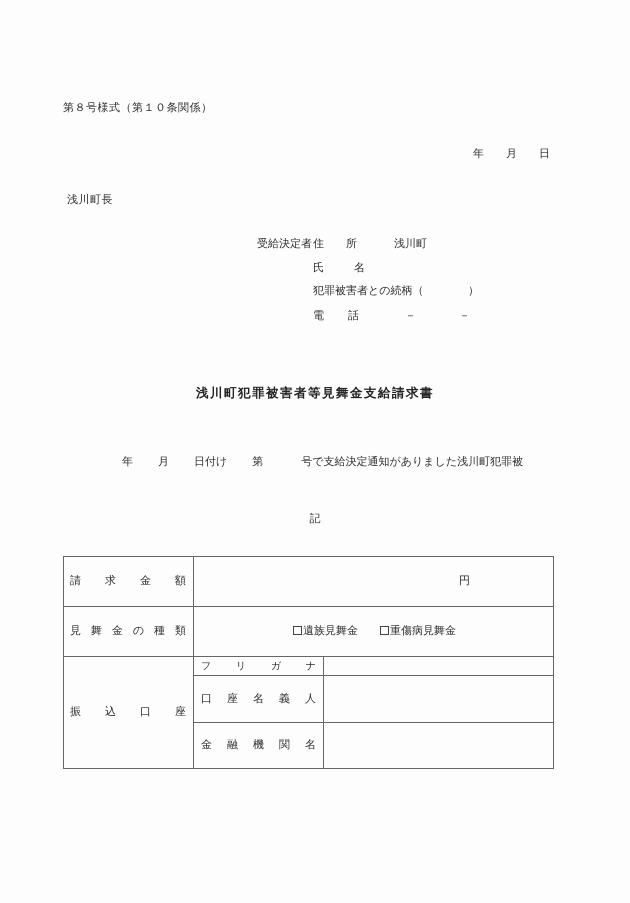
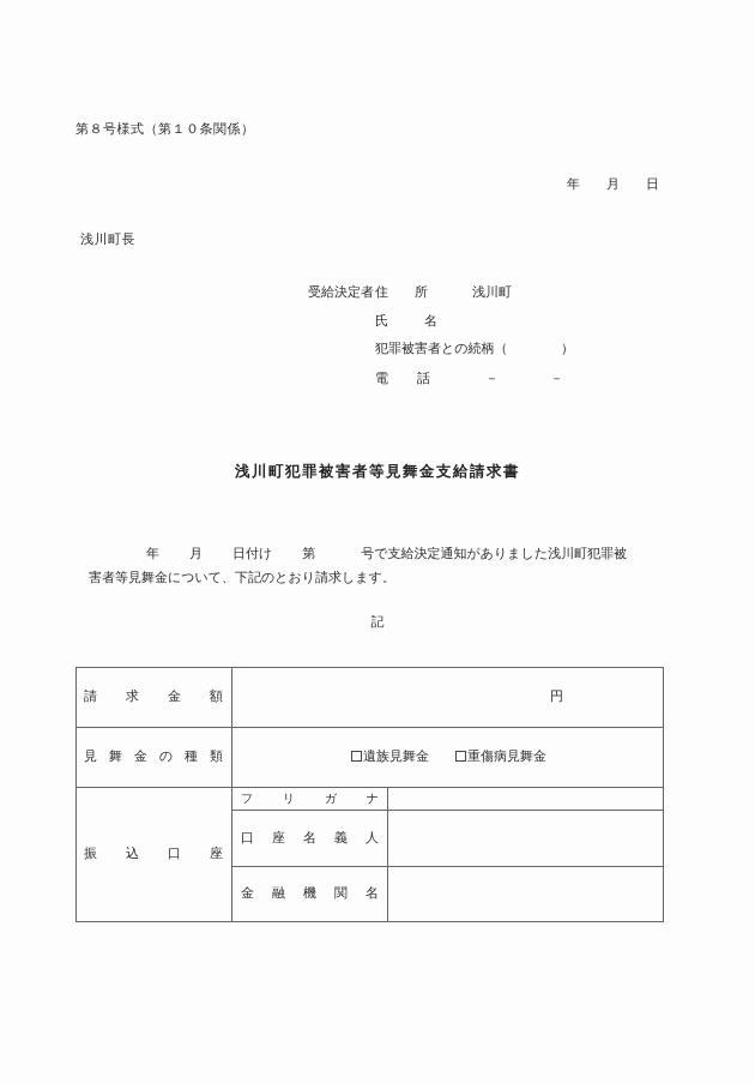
  第８号様式（第１０条関係）
  年 月 日
  浅川町長
  受給決定者
  住 所
  浅川町
  氏 名
  犯罪被害者との続柄（
  ）
  電 話
  －
  －
  浅川町犯罪被害者等見舞金支給請求書
  年 月 日付け 第 号で支給決定通知がありました浅川町犯罪被
+ 害者等見舞金について、下記のとおり請求します。
  記
  請 求 金 額	円
  見 舞 金 の 種 類	遺族見舞金 重傷病見舞金
  振 込 口 座	フ リ ガ ナ
  口 座 名 義 人
  金 融 機 関 名
